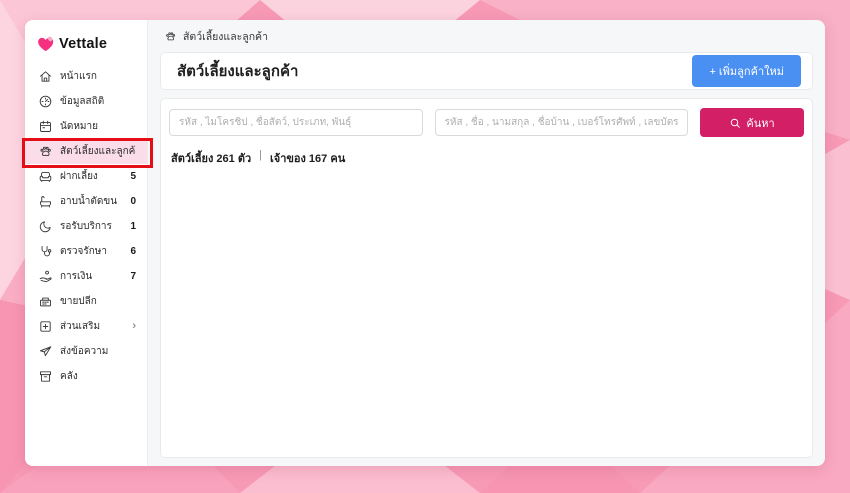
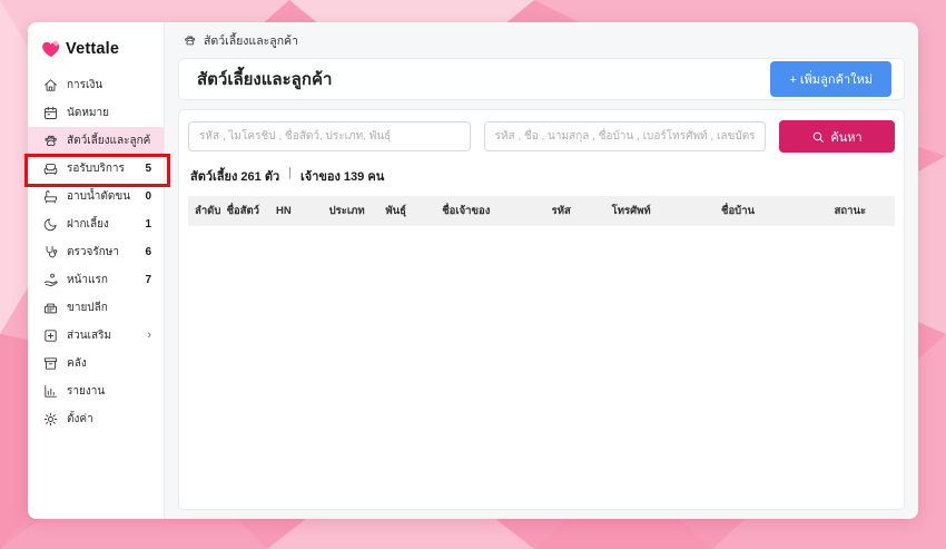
  Vettale
- หน้าแรก
+ การเงิน
- ข้อมูลสถิติ
  นัดหมาย
  สัตว์เลี้ยงและลูกค้
- ฝากเลี้ยง
+ รอรับบริการ
  5
  อาบน้ำตัดขน
  0
- รอรับบริการ
+ ฝากเลี้ยง
  1
  ตรวจรักษา
  6
- การเงิน
+ หน้าแรก
  7
  ขายปลีก
  ส่วนเสริม
  ›
- ส่งข้อความ
  คลัง
+ รายงาน
+ ตั้งค่า
  สัตว์เลี้ยงและลูกค้า
  สัตว์เลี้ยงและลูกค้า
  + เพิ่มลูกค้าใหม่
  รหัส , ไมโครชิป , ชื่อสัตว์, ประเภท, พันธุ์
  รหัส , ชื่อ , นามสกุล , ชื่อบ้าน , เบอร์โทรศัพท์ , เลขบัตร
  ค้นหา
  สัตว์เลี้ยง 261 ตัว
  |
- เจ้าของ 167 คน
+ เจ้าของ 139 คน
+ ลำดับ	ชื่อสัตว์	HN	ประเภท	พันธุ์	ชื่อเจ้าของ	รหัส	โทรศัพท์	ชื่อบ้าน	สถานะ
